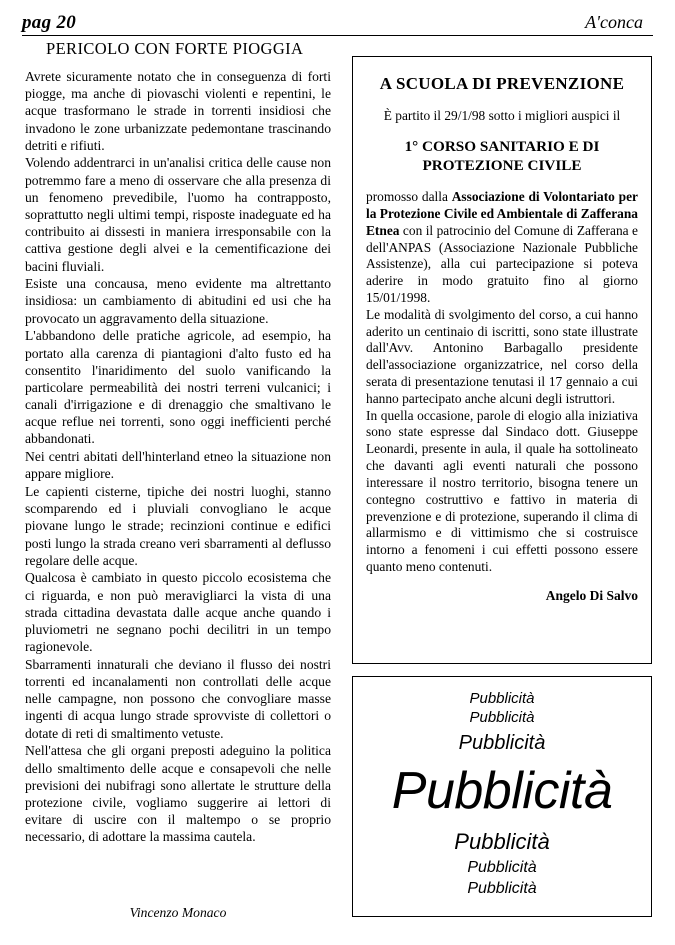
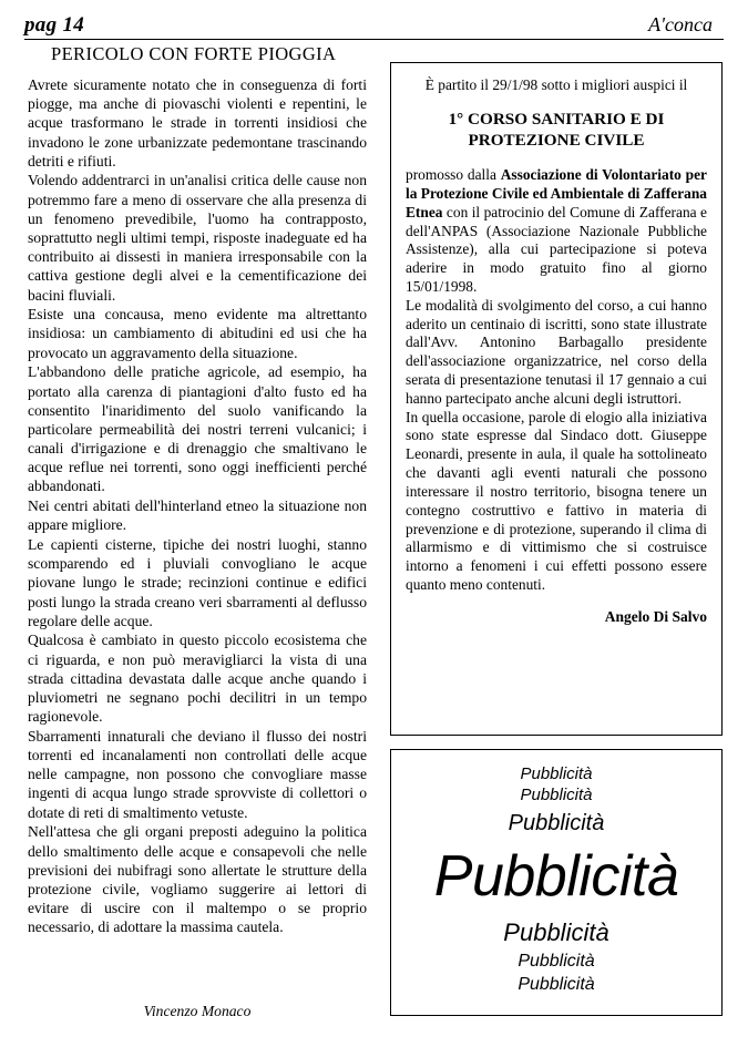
- pag 20
+ pag 14
  A'conca
  PERICOLO CON FORTE PIOGGIA
  Avrete sicuramente notato che in conseguenza di forti piogge, ma anche di piovaschi violenti e repentini, le acque trasformano le strade in torrenti insidiosi che invadono le zone urbanizzate pedemontane trascinando detriti e rifiuti.
  Volendo addentrarci in un'analisi critica delle cause non potremmo fare a meno di osservare che alla presenza di un fenomeno prevedibile, l'uomo ha contrapposto, soprattutto negli ultimi tempi, risposte inadeguate ed ha contribuito ai dissesti in maniera irresponsabile con la cattiva gestione degli alvei e la cementificazione dei bacini fluviali.
  Esiste una concausa, meno evidente ma altrettanto insidiosa: un cambiamento di abitudini ed usi che ha provocato un aggravamento della situazione.
  L'abbandono delle pratiche agricole, ad esempio, ha portato alla carenza di piantagioni d'alto fusto ed ha consentito l'inaridimento del suolo vanificando la particolare permeabilità dei nostri terreni vulcanici; i canali d'irrigazione e di drenaggio che smaltivano le acque reflue nei torrenti, sono oggi inefficienti perché abbandonati.
  Nei centri abitati dell'hinterland etneo la situazione non appare migliore.
  Le capienti cisterne, tipiche dei nostri luoghi, stanno scomparendo ed i pluviali convogliano le acque piovane lungo le strade; recinzioni continue e edifici posti lungo la strada creano veri sbarramenti al deflusso regolare delle acque.
  Qualcosa è cambiato in questo piccolo ecosistema che ci riguarda, e non può meravigliarci la vista di una strada cittadina devastata dalle acque anche quando i pluviometri ne segnano pochi decilitri in un tempo ragionevole.
  Sbarramenti innaturali che deviano il flusso dei nostri torrenti ed incanalamenti non controllati delle acque nelle campagne, non possono che convogliare masse ingenti di acqua lungo strade sprovviste di collettori o dotate di reti di smaltimento vetuste.
  Nell'attesa che gli organi preposti adeguino la politica dello smaltimento delle acque e consapevoli che nelle previsioni dei nubifragi sono allertate le strutture della protezione civile, vogliamo suggerire ai lettori di evitare di uscire con il maltempo o se proprio necessario, di adottare la massima cautela.
  Vincenzo Monaco
- A SCUOLA DI PREVENZIONE
  È partito il 29/1/98 sotto i migliori auspici il
  1° CORSO SANITARIO E DI PROTEZIONE CIVILE
  promosso dalla Associazione di Volontariato per la Protezione Civile ed Ambientale di Zafferana Etnea con il patrocinio del Comune di Zafferana e dell'ANPAS (Associazione Nazionale Pubbliche Assistenze), alla cui partecipazione si poteva aderire in modo gratuito fino al giorno 15/01/1998.
  Le modalità di svolgimento del corso, a cui hanno aderito un centinaio di iscritti, sono state illustrate dall'Avv. Antonino Barbagallo presidente dell'associazione organizzatrice, nel corso della serata di presentazione tenutasi il 17 gennaio a cui hanno partecipato anche alcuni degli istruttori.
  In quella occasione, parole di elogio alla iniziativa sono state espresse dal Sindaco dott. Giuseppe Leonardi, presente in aula, il quale ha sottolineato che davanti agli eventi naturali che possono interessare il nostro territorio, bisogna tenere un contegno costruttivo e fattivo in materia di prevenzione e di protezione, superando il clima di allarmismo e di vittimismo che si costruisce intorno a fenomeni i cui effetti possono essere quanto meno contenuti.
  Angelo Di Salvo
  Pubblicità
  Pubblicità
  Pubblicità
  Pubblicità
  Pubblicità
  Pubblicità
  Pubblicità
